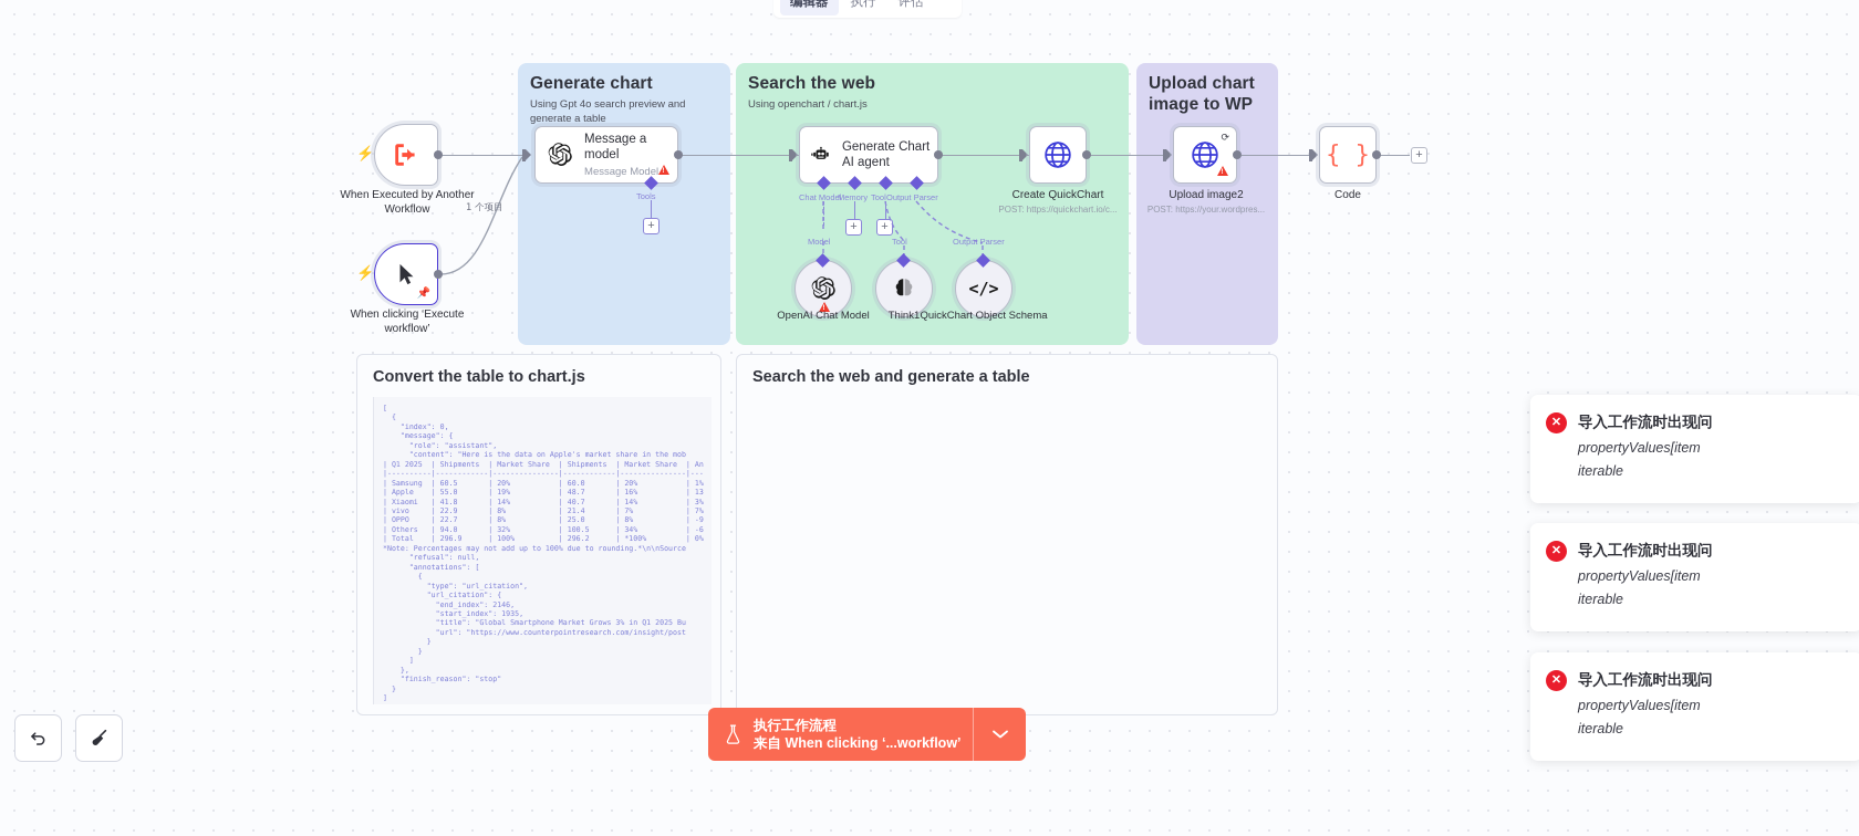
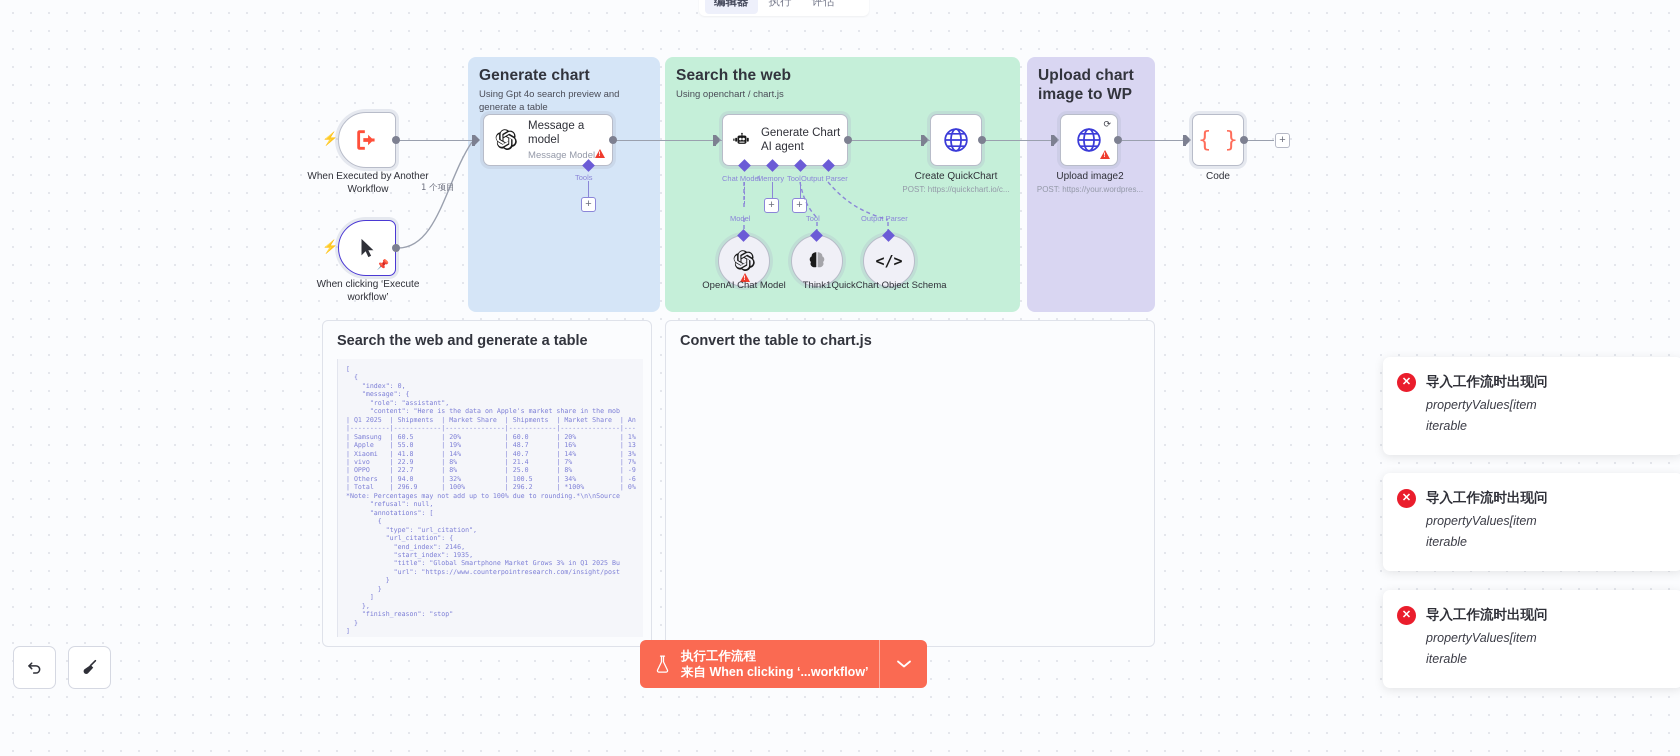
  编辑器
  执行
  评估
  Generate chart
  Using Gpt 4o search preview and generate a table
  Search the web
  Using openchart / chart.js
  Upload chart image to WP
  1 个项目
  ⚡
  When Executed by Another Workflow
  ⚡
  📌
  When clicking ‘Execute workflow’
  Message a model
  Message Model
  Tools
  +
  Generate Chart AI agent
  Chat Model
  Memory
  Tool
  Output Parser
  +
  +
  Model
  Tool
  Output Parser
  OpenAI Chat Model
  Think1
  </>
  QuickChart Object Schema
  Create QuickChart
  POST: https://quickchart.io/c...
  ⟳
  Upload image2
  POST: https://your.wordpres...
  { }
  Code
  +
- Convert the table to chart.js
+ Search the web and generate a table
  [
  {
  "index": 0,
  "message": {
  "role": "assistant",
  "content": "Here is the data on Apple's market share in the mob
  | Q1 2025 | Shipments | Market Share | Shipments | Market Share | An
  |----------|------------|---------------|------------|---------------|---
  | Samsung | 60.5 | 20% | 60.0 | 20% | 1%
  | Apple | 55.0 | 19% | 48.7 | 16% | 13
  | Xiaomi | 41.8 | 14% | 40.7 | 14% | 3%
  | vivo | 22.9 | 8% | 21.4 | 7% | 7%
  | OPPO | 22.7 | 8% | 25.0 | 8% | -9
  | Others | 94.0 | 32% | 100.5 | 34% | -6
  | Total | 296.9 | 100% | 296.2 | *100% | 0%
  *Note: Percentages may not add up to 100% due to rounding.*\n\nSource
  "refusal": null,
  "annotations": [
  {
  "type": "url_citation",
  "url_citation": {
  "end_index": 2146,
  "start_index": 1935,
  "title": "Global Smartphone Market Grows 3% in Q1 2025 Bu
  "url": "https://www.counterpointresearch.com/insight/post
  }
  }
  ]
  },
  "finish_reason": "stop"
  }
  ]
- Search the web and generate a table
+ Convert the table to chart.js
  执行工作流程
  来自 When clicking ‘...workflow’
  ✕
  导入工作流时出现问
  propertyValues[item
  iterable
  ✕
  导入工作流时出现问
  propertyValues[item
  iterable
  ✕
  导入工作流时出现问
  propertyValues[item
  iterable
